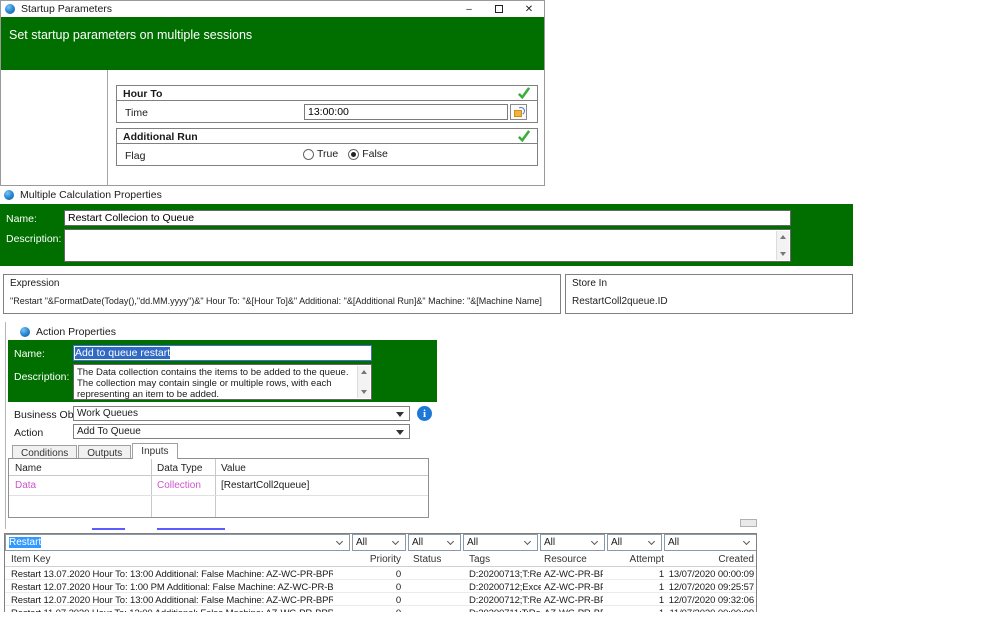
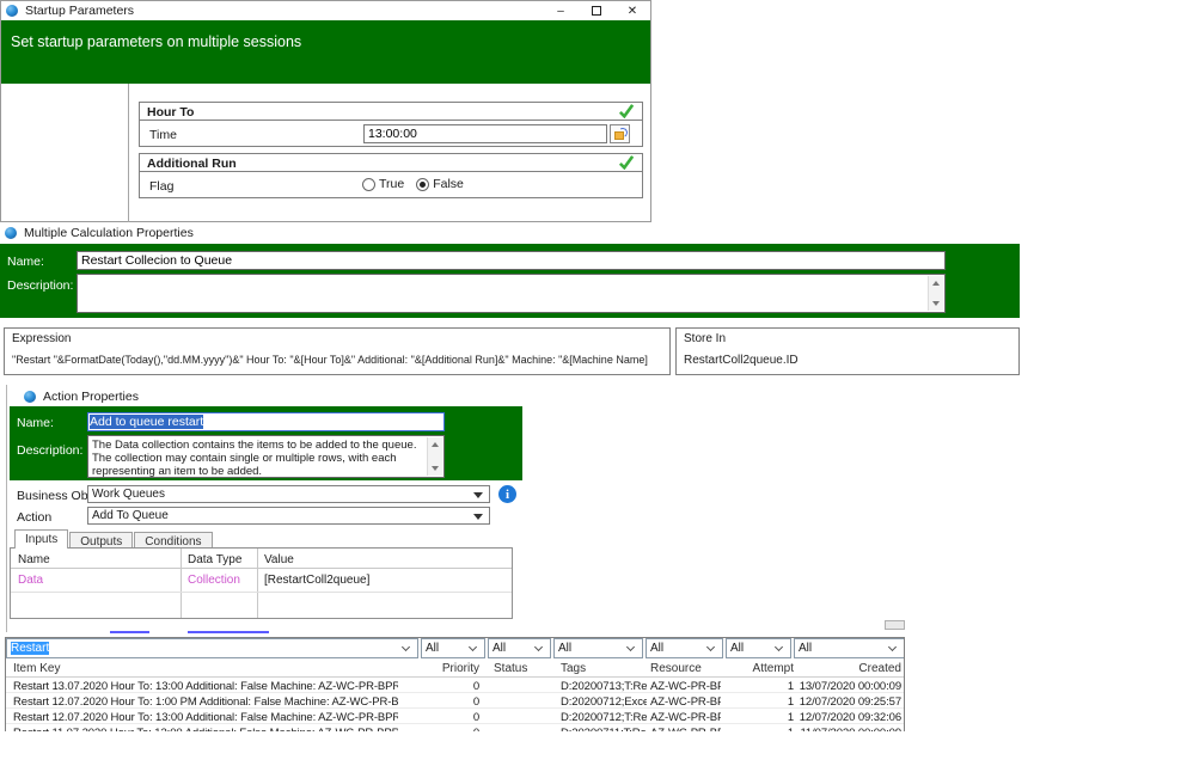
  Startup Parameters
  –
  ✕
  Set startup parameters on multiple sessions
  Hour To
  Time
  13:00:00
  Additional Run
  Flag
  True
  False
  Multiple Calculation Properties
  Name:
  Restart Collecion to Queue
  Description:
  Expression
  "Restart "&FormatDate(Today(),"dd.MM.yyyy")&" Hour To: "&[Hour To]&" Additional: "&[Additional Run]&" Machine: "&[Machine Name]
  Store In
  RestartColl2queue.ID
  Action Properties
  Name:
  Add to queue restart
  Description:
  The Data collection contains the items to be added to the queue. The collection may contain single or multiple rows, with each representing an item to be added.
  Business Ob
  Work Queues
  i
  Action
  Add To Queue
- Conditions
+ Inputs
  Outputs
- Inputs
+ Conditions
  Name
  Data Type
  Value
  Data
  Collection
  [RestartColl2queue]
  Restart
  All
  All
  All
  All
  All
  All
  Item Key
  Priority
  Status
  Tags
  Resource
  Attempt
  Created
  Restart 13.07.2020 Hour To: 13:00 Additional: False Machine: AZ-WC-PR-BPR
  0
  D:20200713;T:Re
  AZ-WC-PR-B
  1
  13/07/2020 00:00:09
  Restart 12.07.2020 Hour To: 1:00 PM Additional: False Machine: AZ-WC-PR-B
  0
  D:20200712;Exce
  AZ-WC-PR-B
  1
  12/07/2020 09:25:57
  Restart 12.07.2020 Hour To: 13:00 Additional: False Machine: AZ-WC-PR-BPR
  0
  D:20200712;T:Re
  AZ-WC-PR-B
  1
  12/07/2020 09:32:06
